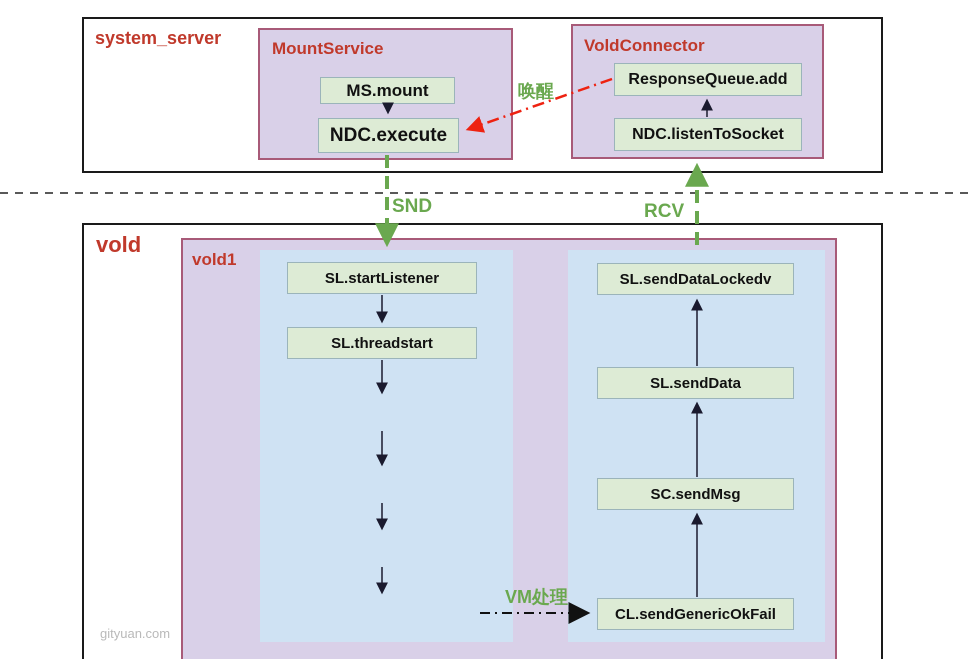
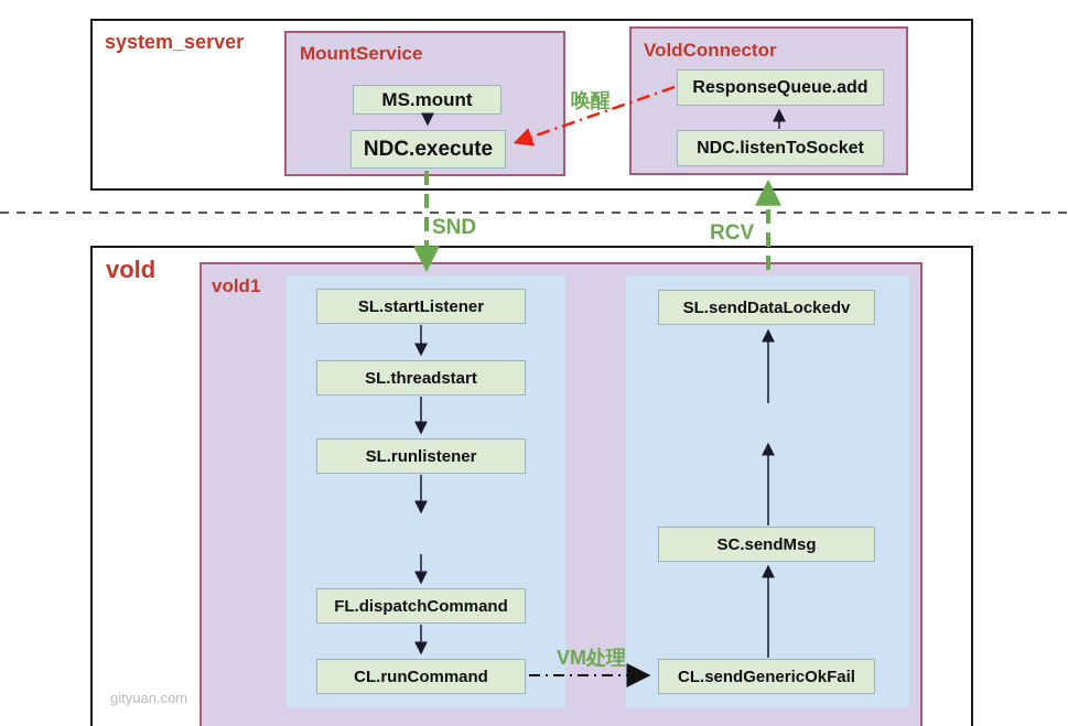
  system_server
  MountService
  MS.mount
  NDC.execute
  VoldConnector
  ResponseQueue.add
  NDC.listenToSocket
  vold
  vold1
  SL.startListener
  SL.threadstart
+ SL.runlistener
+ FL.dispatchCommand
+ CL.runCommand
  SL.sendDataLockedv
- SL.sendData
  SC.sendMsg
  CL.sendGenericOkFail
  唤醒
  SND
  RCV
  VM处理
  gityuan.com
